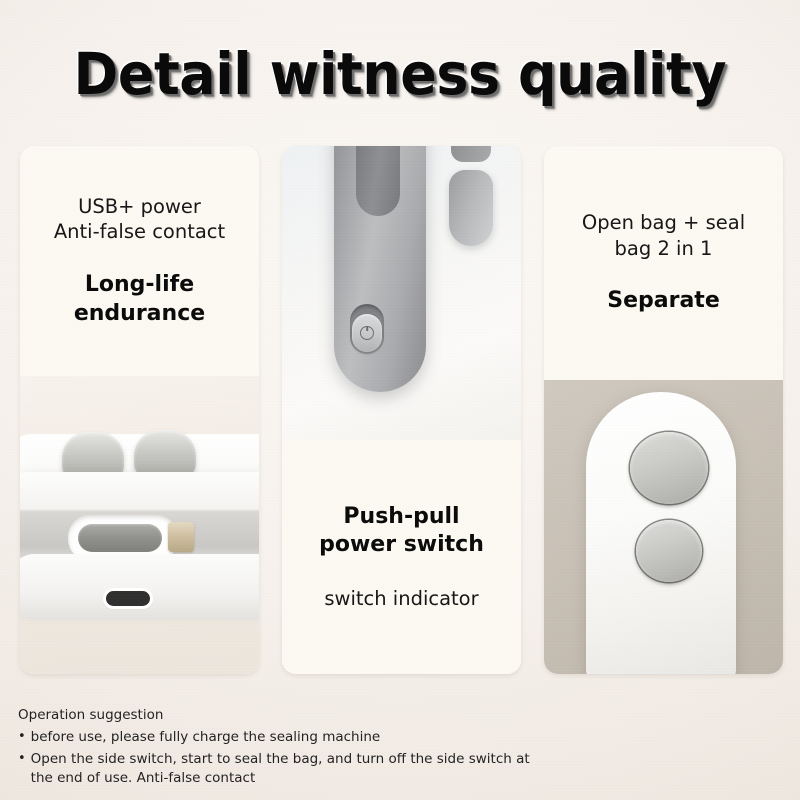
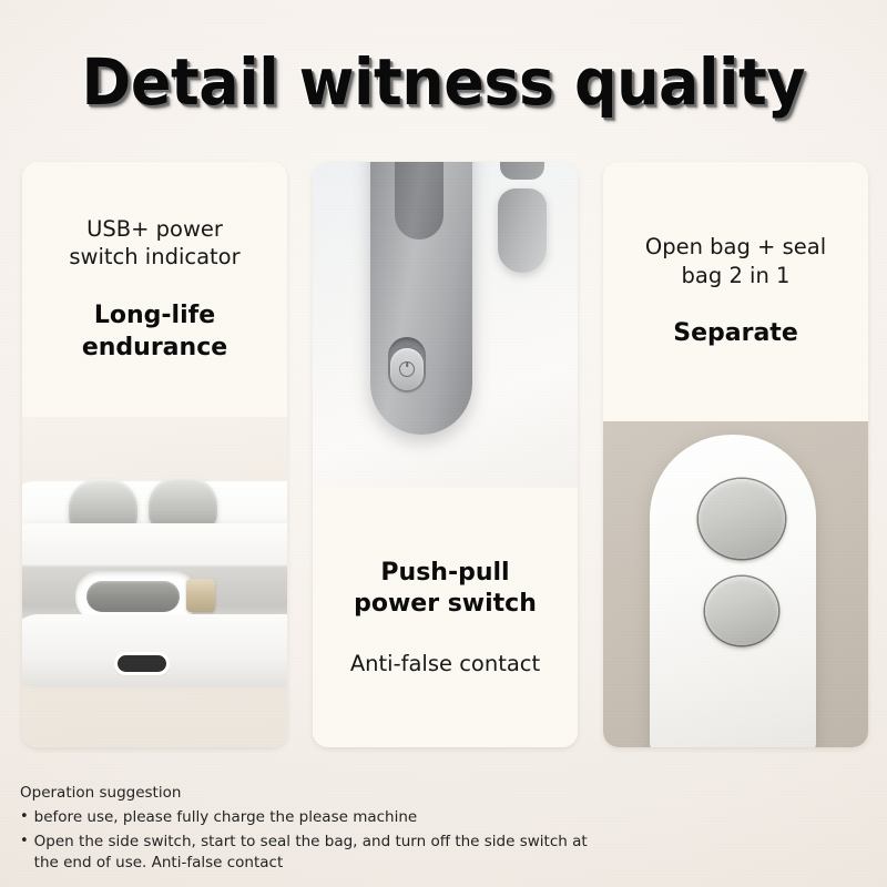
  Detail witness quality
  USB+ power
- Anti-false contact
+ switch indicator
  Long-life
  endurance
  Push-pull
  power switch
- switch indicator
+ Anti-false contact
  Open bag + seal
  bag 2 in 1
  Separate
  Operation suggestion
  •
- before use, please fully charge the sealing machine
+ before use, please fully charge the please machine
  •
  Open the side switch, start to seal the bag, and turn off the side switch at the end of use. Anti-false contact
